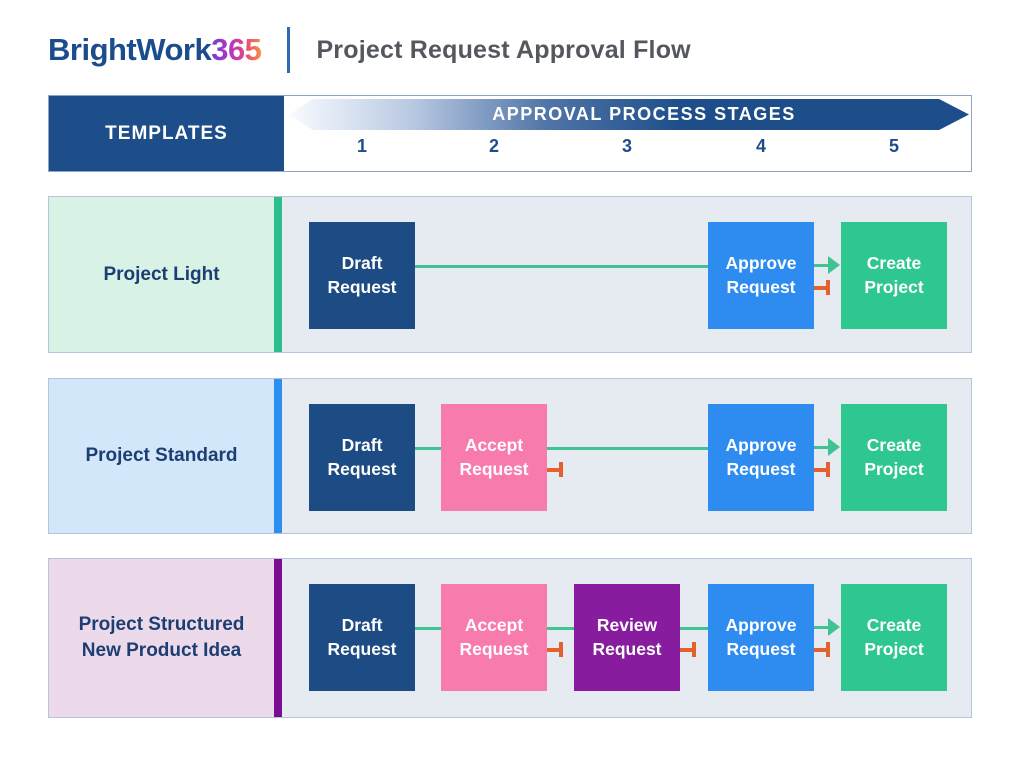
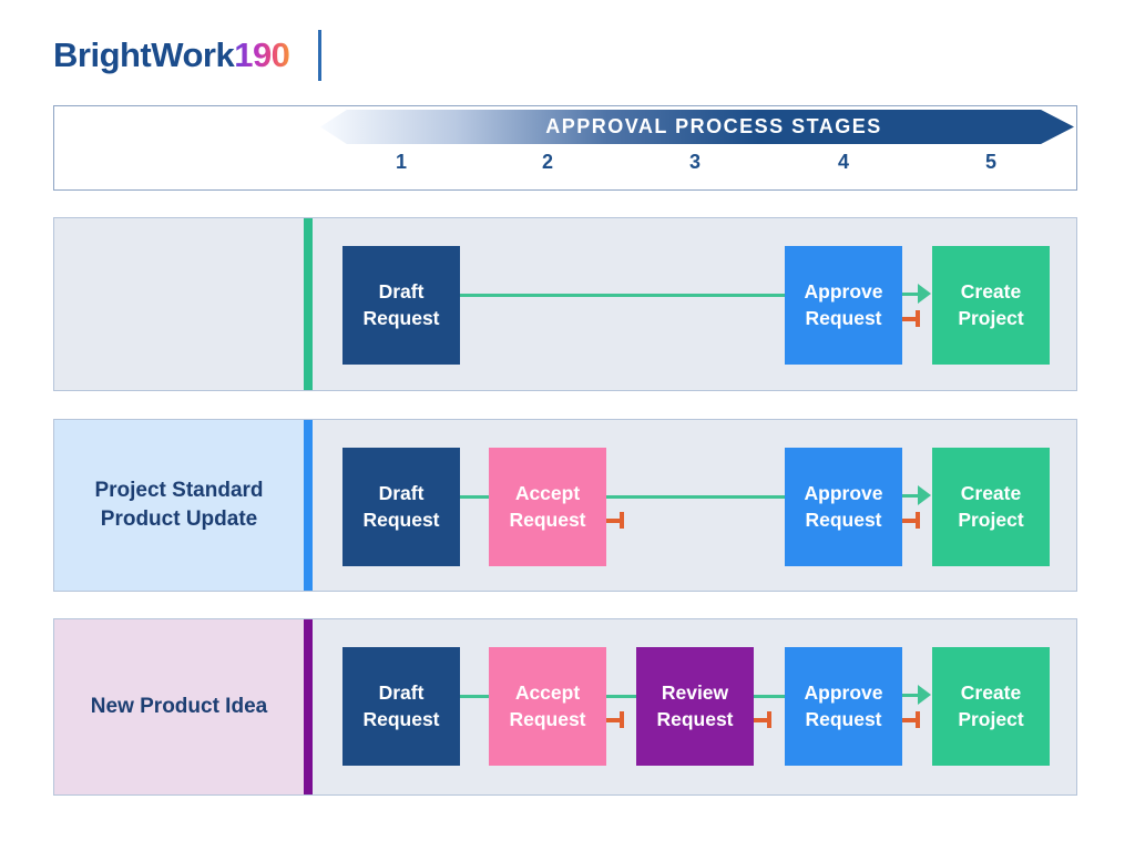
- BrightWork365
+ BrightWork190
- Project Request Approval Flow
- TEMPLATES
  APPROVAL PROCESS STAGES
  1
  2
  3
  4
  5
- Project Light
  Draft
  Request
  Approve
  Request
  Create
  Project
  Project Standard
+ Product Update
  Draft
  Request
  Accept
  Request
  Approve
  Request
  Create
  Project
- Project Structured
  New Product Idea
  Draft
  Request
  Accept
  Request
  Review
  Request
  Approve
  Request
  Create
  Project
